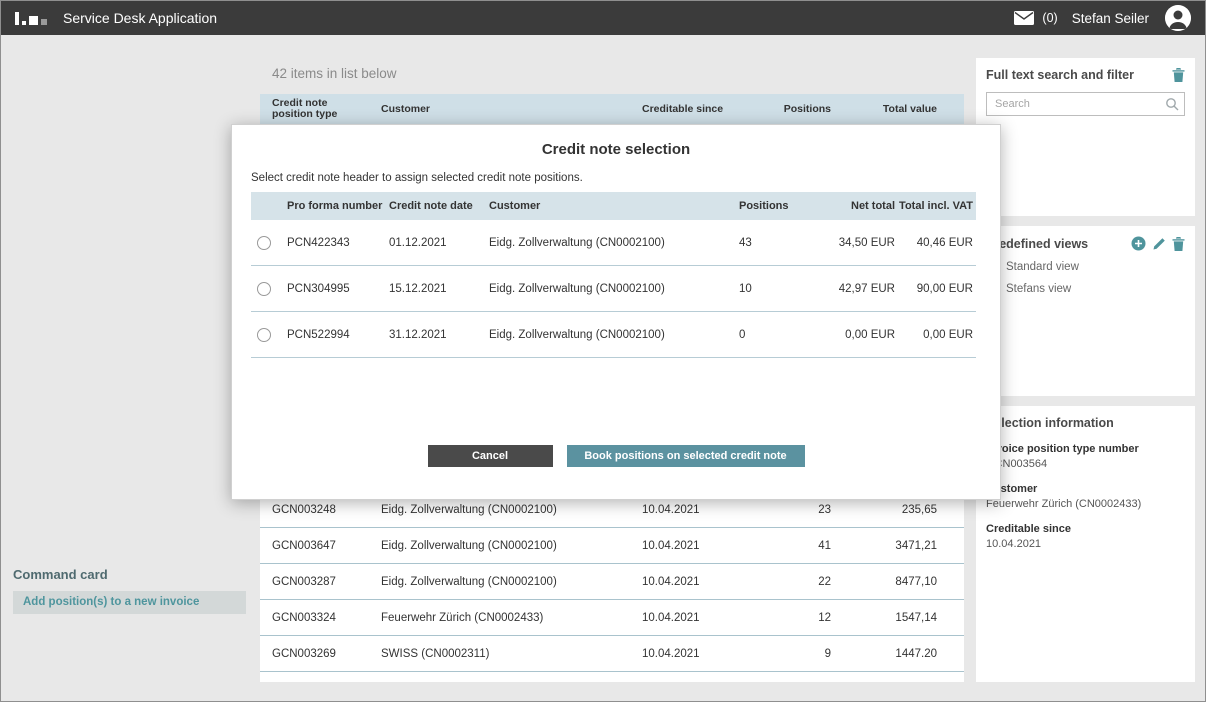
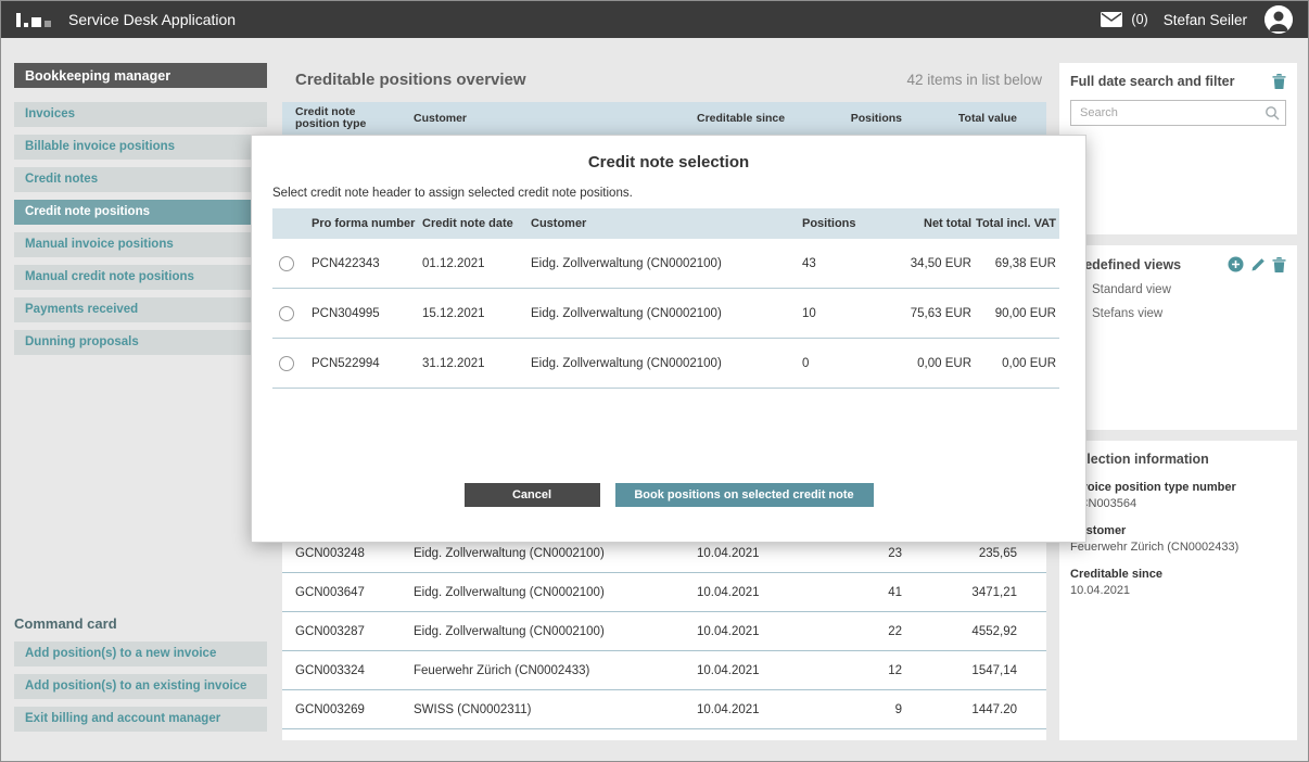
  Service Desk Application
  (0)
  Stefan Seiler
+ Bookkeeping manager
+ Invoices
+ Billable invoice positions
+ Credit notes
+ Credit note positions
+ Manual invoice positions
+ Manual credit note positions
+ Payments received
+ Dunning proposals
  Command card
  Add position(s) to a new invoice
+ Add position(s) to an existing invoice
+ Exit billing and account manager
+ Creditable positions overview
  42 items in list below
  Credit note position type
  Customer
  Creditable since
  Positions
  Total value
  GCN003248
  Eidg. Zollverwaltung (CN0002100)
  10.04.2021
  23
  235,65
  GCN003647
  Eidg. Zollverwaltung (CN0002100)
  10.04.2021
  41
  3471,21
  GCN003287
  Eidg. Zollverwaltung (CN0002100)
  10.04.2021
  22
- 8477,10
+ 4552,92
  GCN003324
  Feuerwehr Zürich (CN0002433)
  10.04.2021
  12
  1547,14
  GCN003269
  SWISS (CN0002311)
  10.04.2021
  9
  1447.20
- Full text search and filter
+ Full date search and filter
  Search
  edefined views
  Standard view
  Stefans view
  lection information
  oice position type number
  N003564
  stomer
  Feuerwehr Zürich (CN0002433)
  Creditable since
  10.04.2021
  Credit note selection
  Select credit note header to assign selected credit note positions.
  Pro forma number
  Credit note date
  Customer
  Positions
  Net total
  Total incl. VAT
  PCN422343
  01.12.2021
  Eidg. Zollverwaltung (CN0002100)
  43
  34,50 EUR
- 40,46 EUR
+ 69,38 EUR
  PCN304995
  15.12.2021
  Eidg. Zollverwaltung (CN0002100)
  10
- 42,97 EUR
+ 75,63 EUR
  90,00 EUR
  PCN522994
  31.12.2021
  Eidg. Zollverwaltung (CN0002100)
  0
  0,00 EUR
  0,00 EUR
  Cancel
  Book positions on selected credit note
